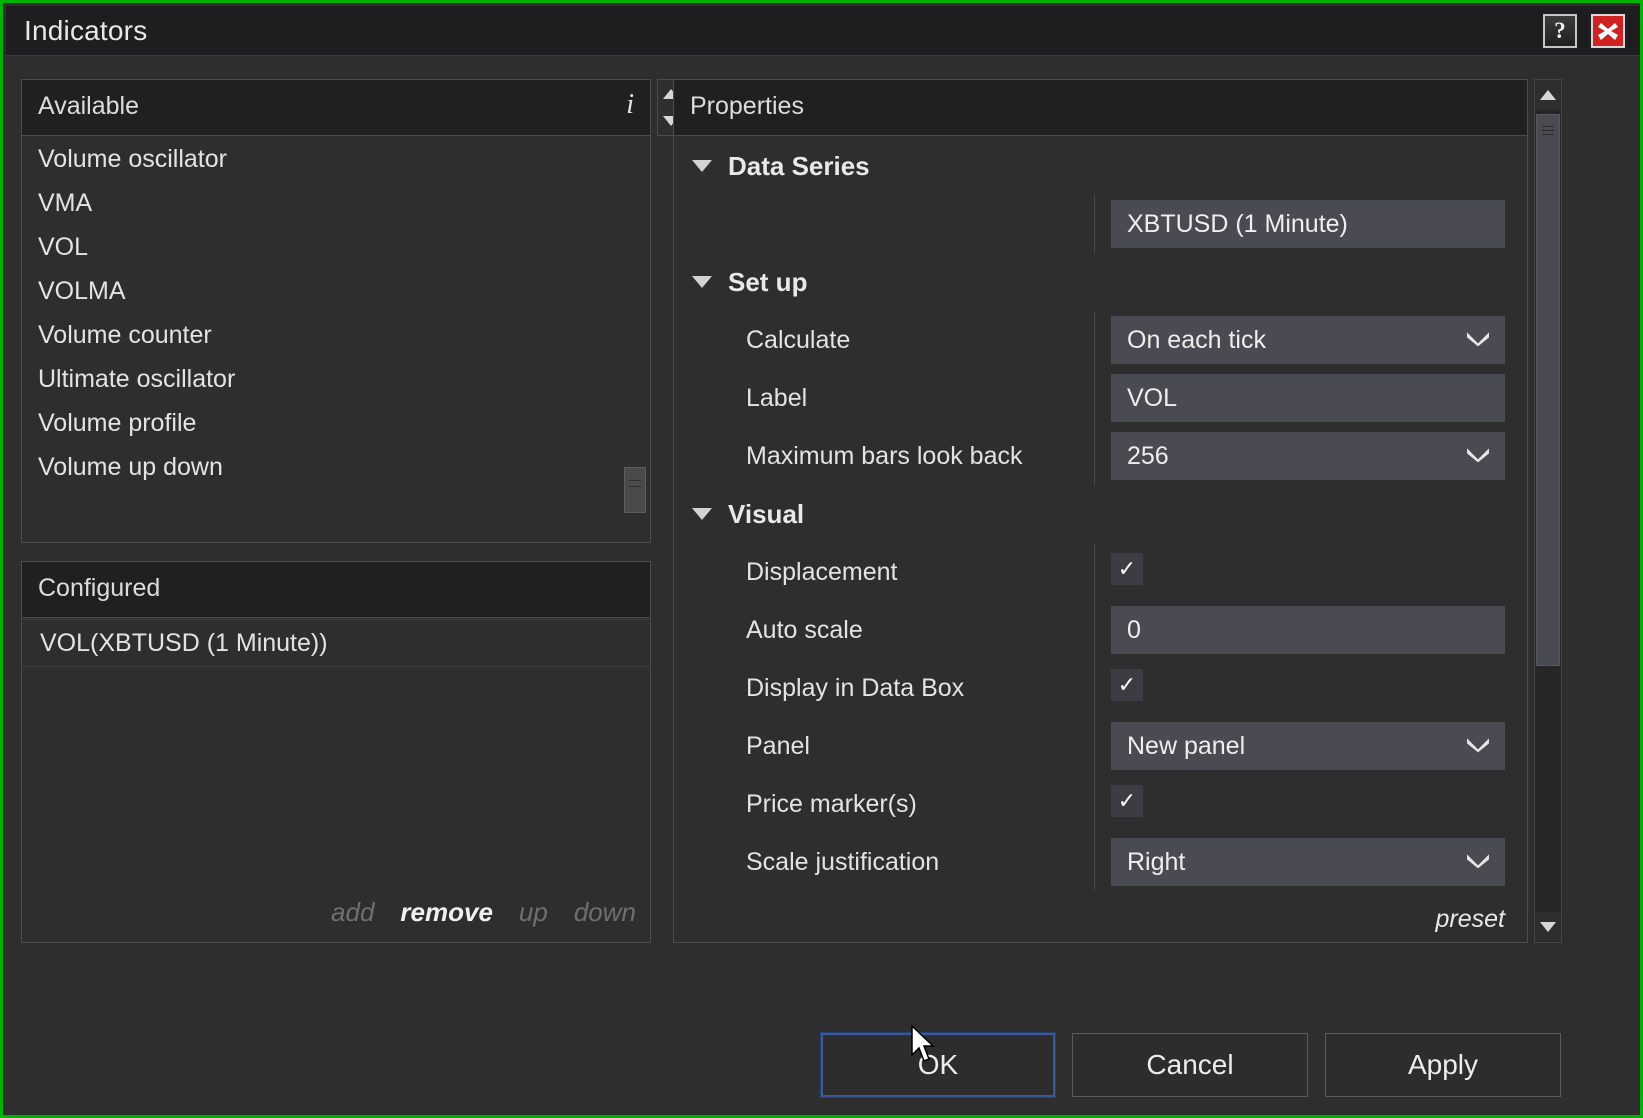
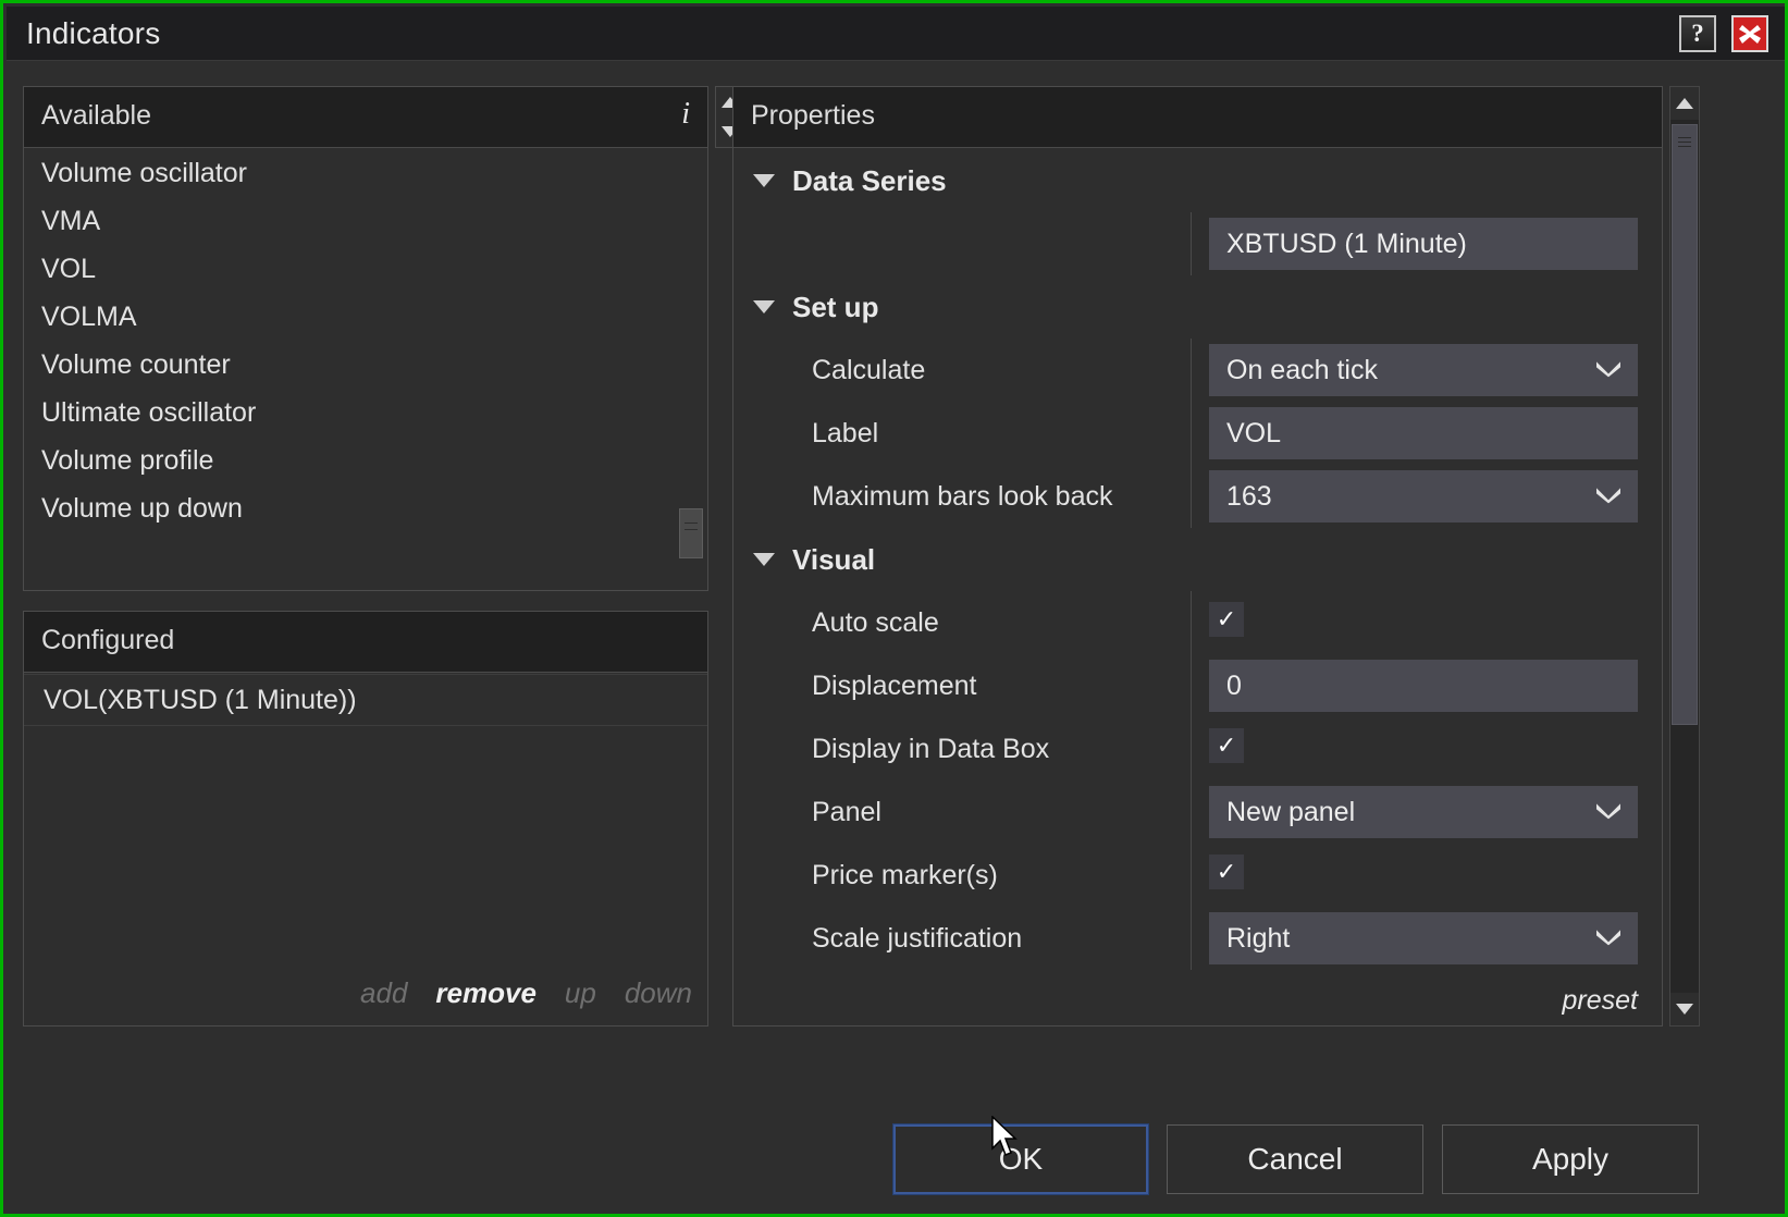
  Indicators
  ?
  Available
  i
  Volume oscillator
  VMA
  VOL
  VOLMA
  Volume counter
  Ultimate oscillator
  Volume profile
  Volume up down
  Configured
  VOL(XBTUSD (1 Minute))
  add
  remove
  up
  down
  Properties
  Data Series
  XBTUSD (1 Minute)
  Set up
  Calculate
  On each tick
  Label
  VOL
  Maximum bars look back
- 256
+ 163
  Visual
- Displacement
+ Auto scale
  ✓
- Auto scale
+ Displacement
  0
  Display in Data Box
  ✓
  Panel
  New panel
  Price marker(s)
  ✓
  Scale justification
  Right
  preset
  OK
  Cancel
  Apply
